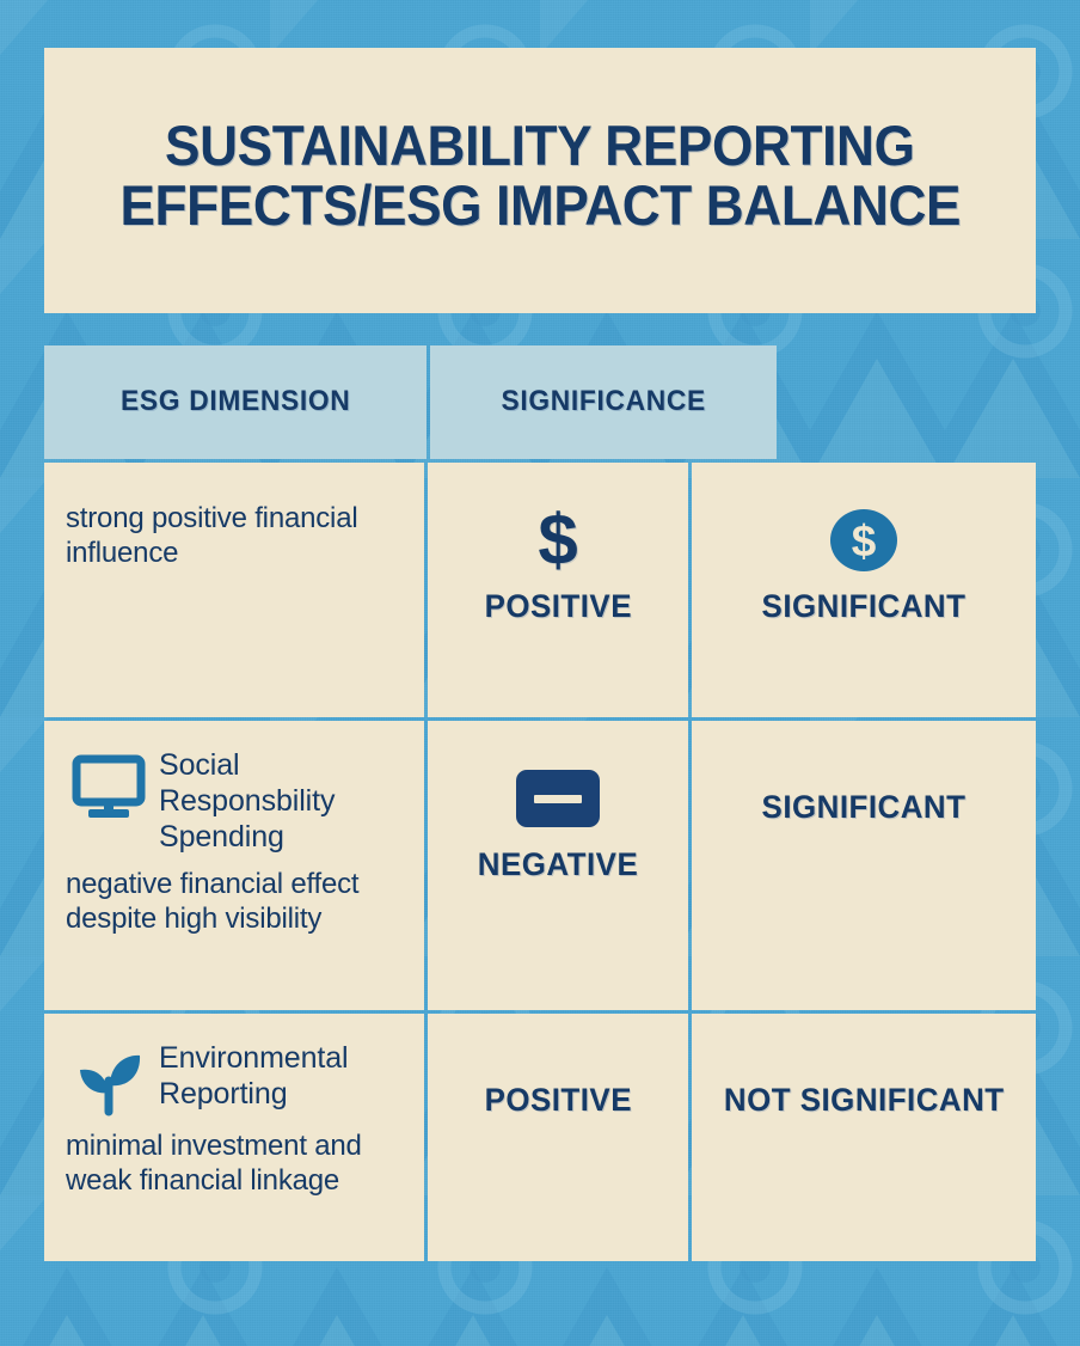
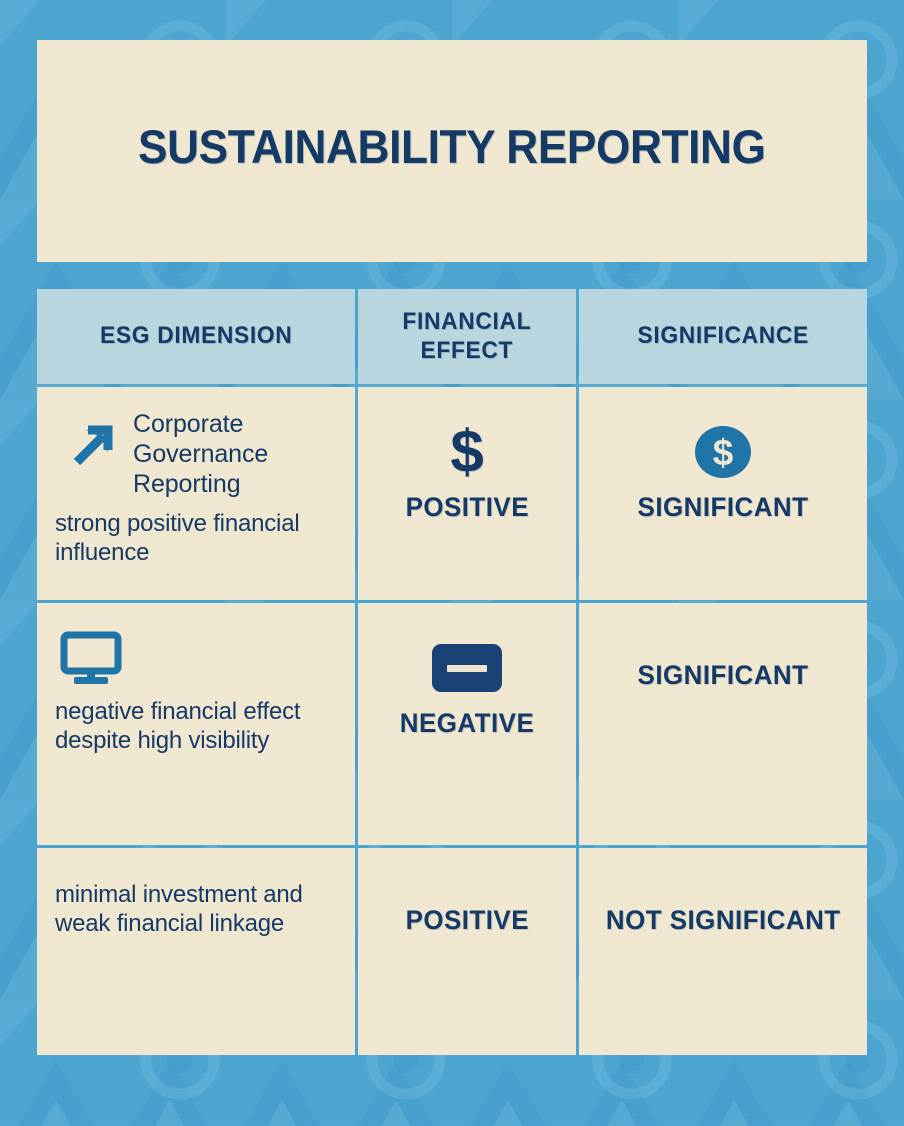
  SUSTAINABILITY REPORTING
- EFFECTS/ESG IMPACT BALANCE
  ESG DIMENSION
+ FINANCIAL
+ EFFECT
  SIGNIFICANCE
+ Corporate Governance Reporting
  strong positive financial influence
  $
  POSITIVE
  $
  SIGNIFICANT
- Social Responsbility Spending
  negative financial effect despite high visibility
  NEGATIVE
  SIGNIFICANT
- Environmental Reporting
  minimal investment and weak financial linkage
  POSITIVE
  NOT SIGNIFICANT
